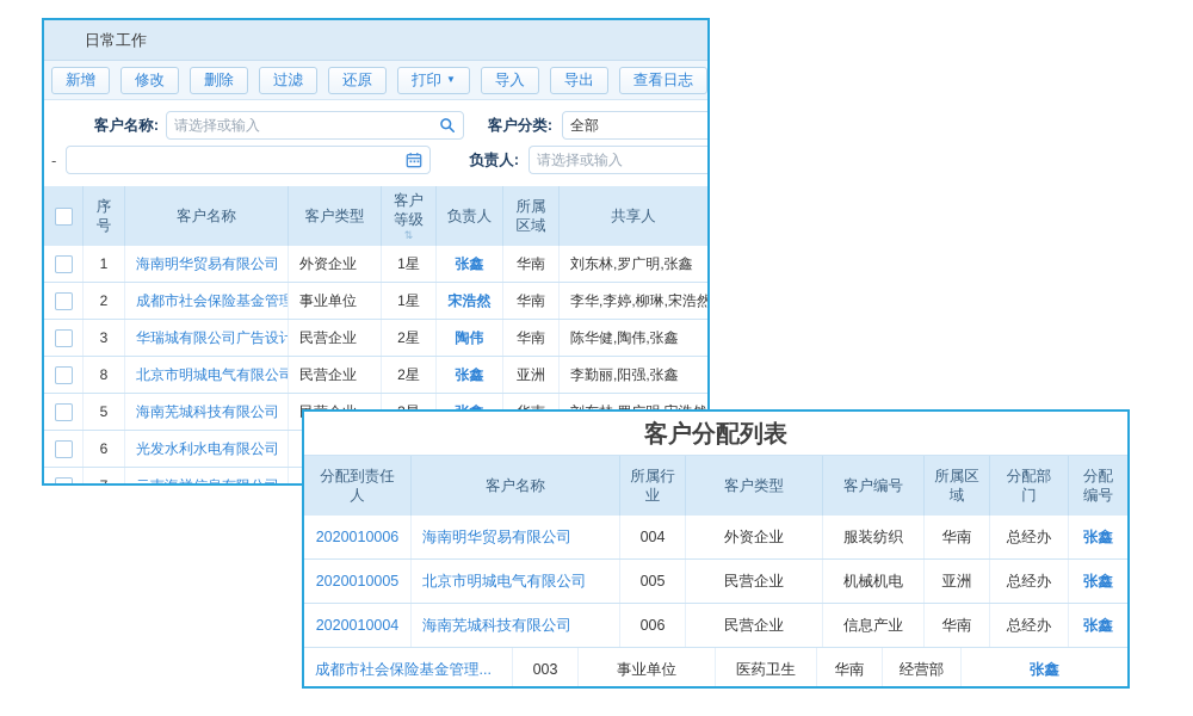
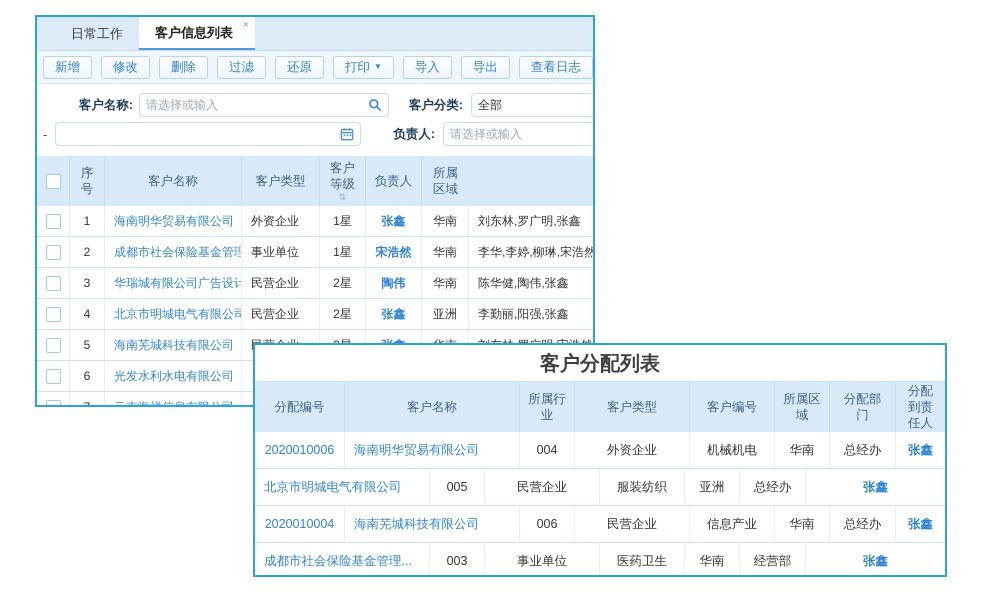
  日常工作
+ 客户信息列表
+ ×
  新增
  修改
  删除
  过滤
  还原
  打印
  ▼
  导入
  导出
  查看日志
  客户名称:
  请选择或输入
  客户分类:
  全部
  -
  负责人:
  请选择或输入
  序号
  客户名称
  客户类型
  客户等级
  ⇅
  负责人
  所属区域
- 共享人
  1
  海南明华贸易有限公司
  外资企业
  1星
  张鑫
  华南
  刘东林,罗广明,张鑫
  2
  成都市社会保险基金管理
  事业单位
  1星
  宋浩然
  华南
  李华,李婷,柳琳,宋浩然
  3
  华瑞城有限公司广告设计
  民营企业
  2星
  陶伟
  华南
  陈华健,陶伟,张鑫
- 8
+ 4
  北京市明城电气有限公司
  民营企业
  2星
  张鑫
  亚洲
  李勤丽,阳强,张鑫
  5
  海南芜城科技有限公司
  6
  光发水利水电有限公司
  客户分配列表
- 分配到责任人
+ 分配编号
  客户名称
  所属行业
  客户类型
  客户编号
  所属区域
  分配部门
- 分配编号
+ 分配到责任人
  2020010006
  海南明华贸易有限公司
  004
  外资企业
- 服装纺织
+ 机械机电
  华南
  总经办
  张鑫
- 2020010005
  北京市明城电气有限公司
  005
  民营企业
- 机械机电
+ 服装纺织
  亚洲
  总经办
  张鑫
  2020010004
  海南芜城科技有限公司
  006
  民营企业
  信息产业
  华南
  总经办
  张鑫
  成都市社会保险基金管理...
  003
  事业单位
  医药卫生
  华南
  经营部
  张鑫
